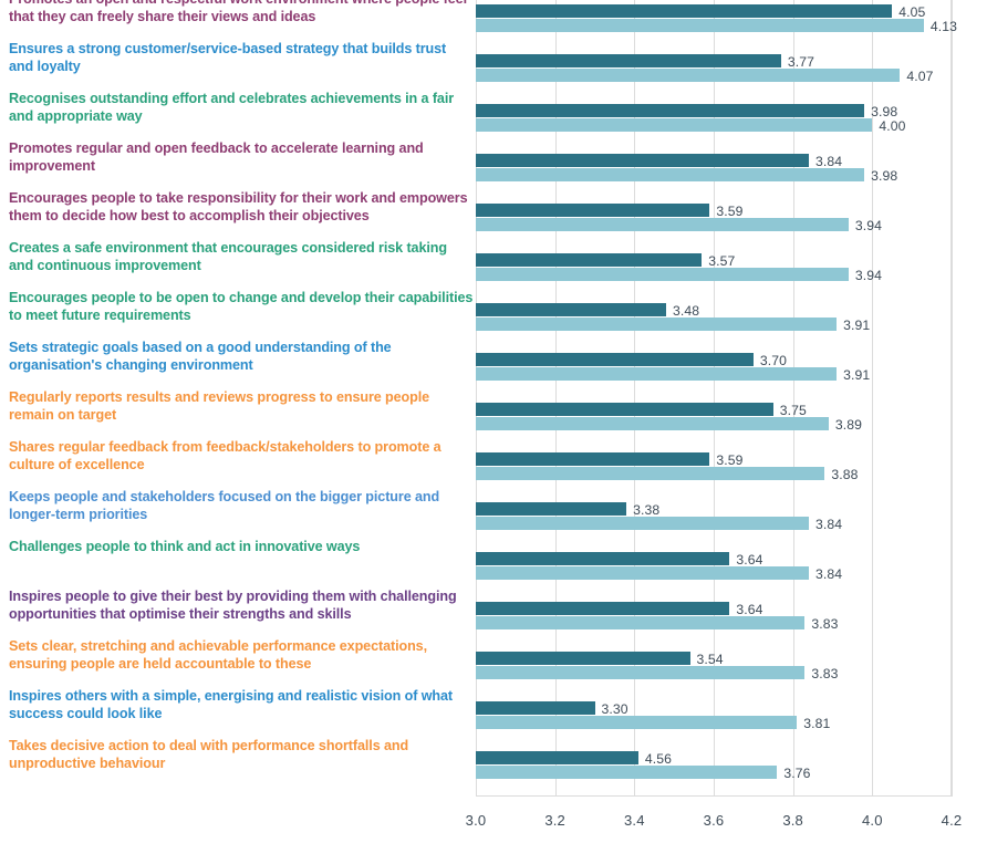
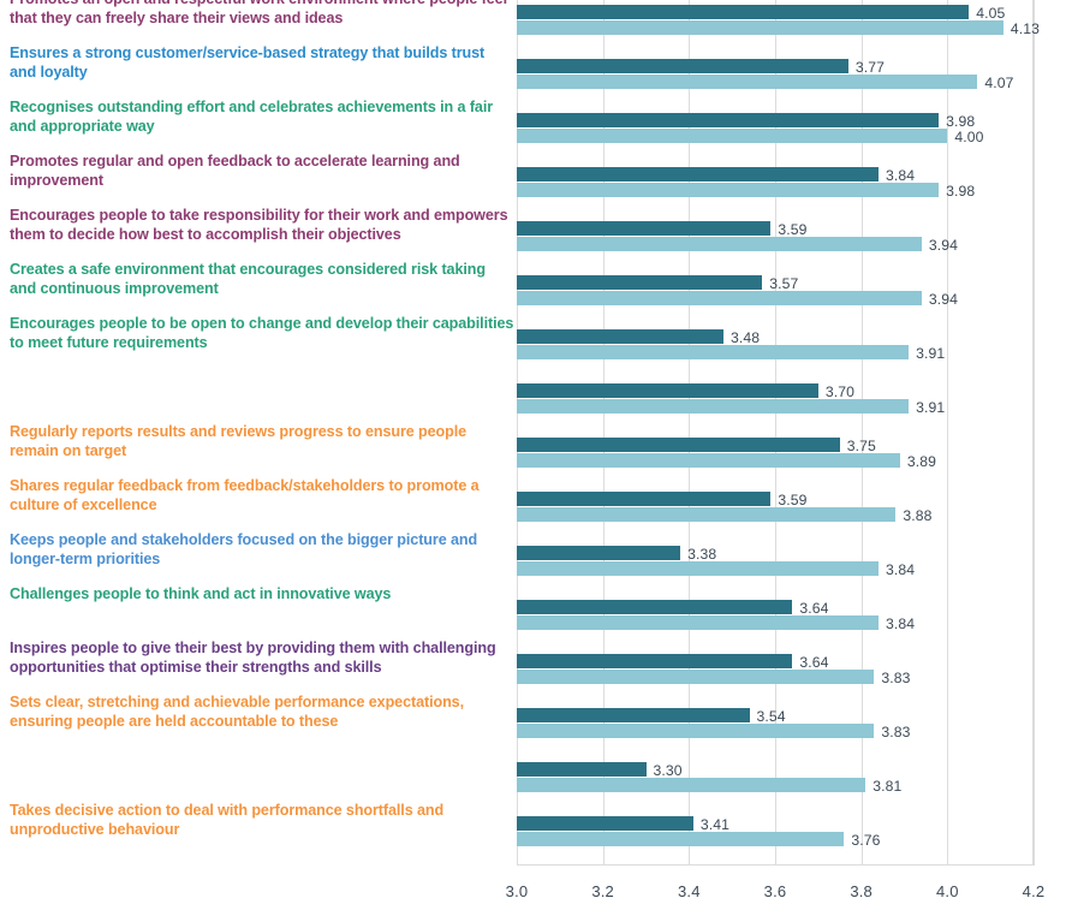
  Ensures a strong customer/service-based strategy that builds trust and loyalty
  Recognises outstanding effort and celebrates achievements in a fair and appropriate way
  Promotes regular and open feedback to accelerate learning and improvement
  Encourages people to take responsibility for their work and empowers them to decide how best to accomplish their objectives
  Creates a safe environment that encourages considered risk taking and continuous improvement
  Encourages people to be open to change and develop their capabilities to meet future requirements
- Sets strategic goals based on a good understanding of the organisation's changing environment
  Regularly reports results and reviews progress to ensure people remain on target
  Shares regular feedback from feedback/stakeholders to promote a culture of excellence
  Keeps people and stakeholders focused on the bigger picture and longer-term priorities
  Challenges people to think and act in innovative ways
  Inspires people to give their best by providing them with challenging opportunities that optimise their strengths and skills
  Sets clear, stretching and achievable performance expectations, ensuring people are held accountable to these
- Inspires others with a simple, energising and realistic vision of what success could look like
  Takes decisive action to deal with performance shortfalls and unproductive behaviour
  4.05
  4.13
  3.77
  4.07
  3.98
  4.00
  3.84
  3.98
  3.59
  3.94
  3.57
  3.94
  3.48
  3.91
  3.70
  3.91
  3.75
  3.89
  3.59
  3.88
  3.38
  3.84
  3.64
  3.84
  3.64
  3.83
  3.54
  3.83
  3.30
  3.81
- 4.56
+ 3.41
  3.76
  3.0
  3.2
  3.4
  3.6
  3.8
  4.0
  4.2
